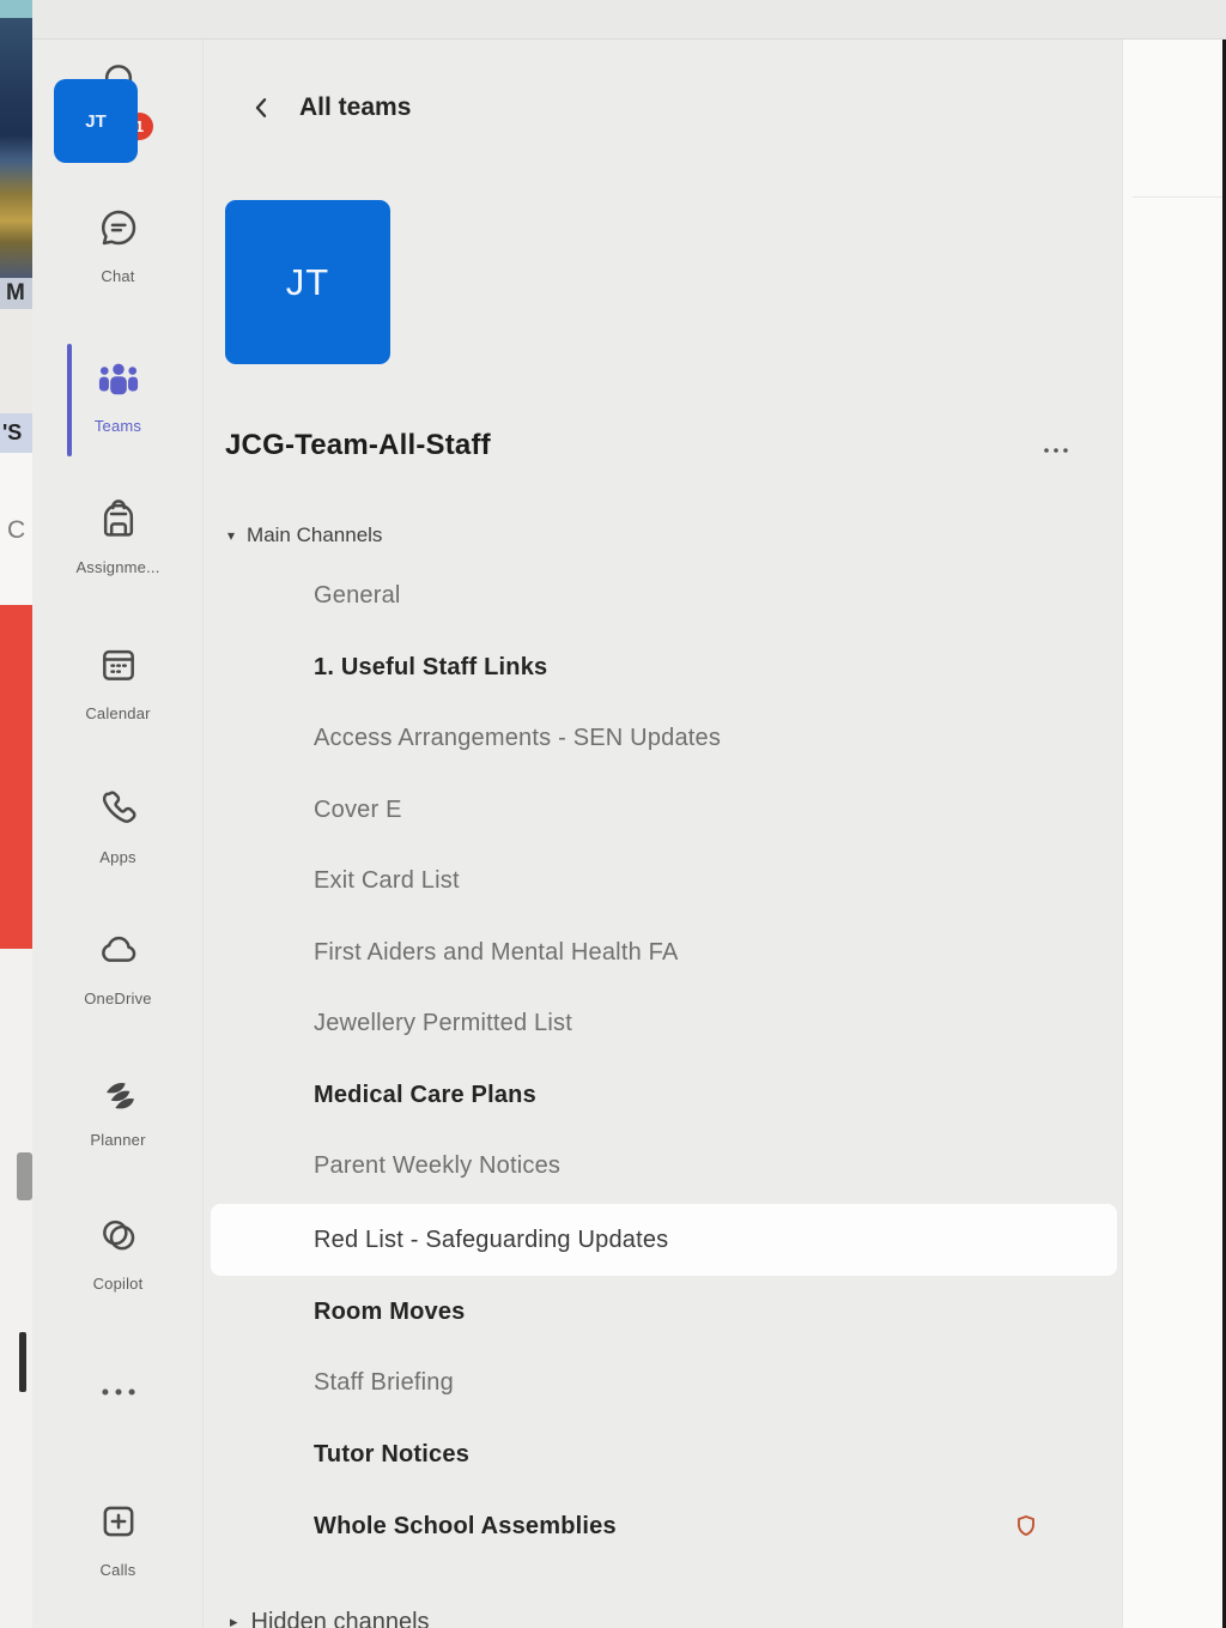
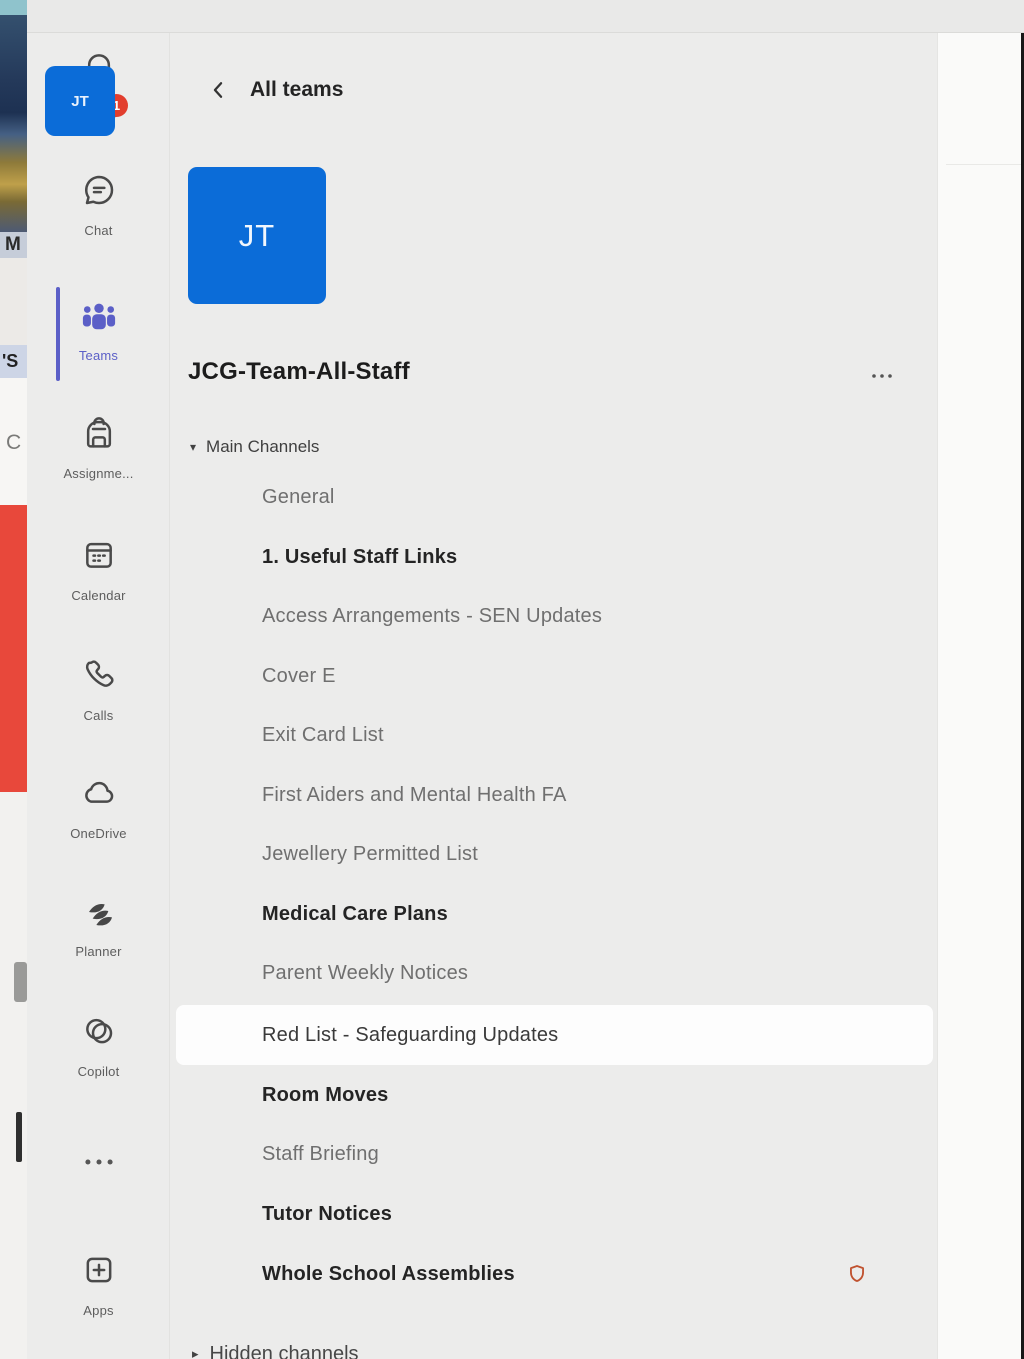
  M
  'S
  C
  1
  Chat
  Teams
  Assignme...
  Calendar
- Apps
+ Calls
  OneDrive
  Planner
  Copilot
- Calls
+ Apps
  All teams
  JT
  JCG-Team-All-Staff
  ▾
  Main Channels
  General
  1. Useful Staff Links
  Access Arrangements - SEN Updates
  Cover E
  Exit Card List
  First Aiders and Mental Health FA
  Jewellery Permitted List
  Medical Care Plans
  Parent Weekly Notices
  Red List - Safeguarding Updates
  Room Moves
  Staff Briefing
  Tutor Notices
  Whole School Assemblies
  ▸
  Hidden channels
  JT
